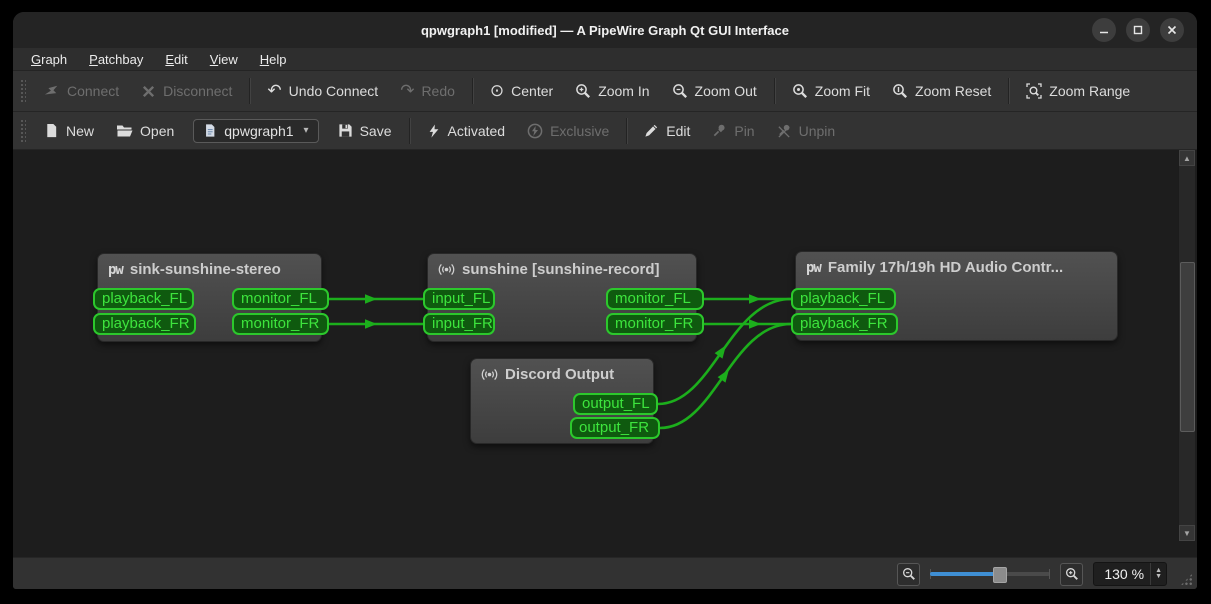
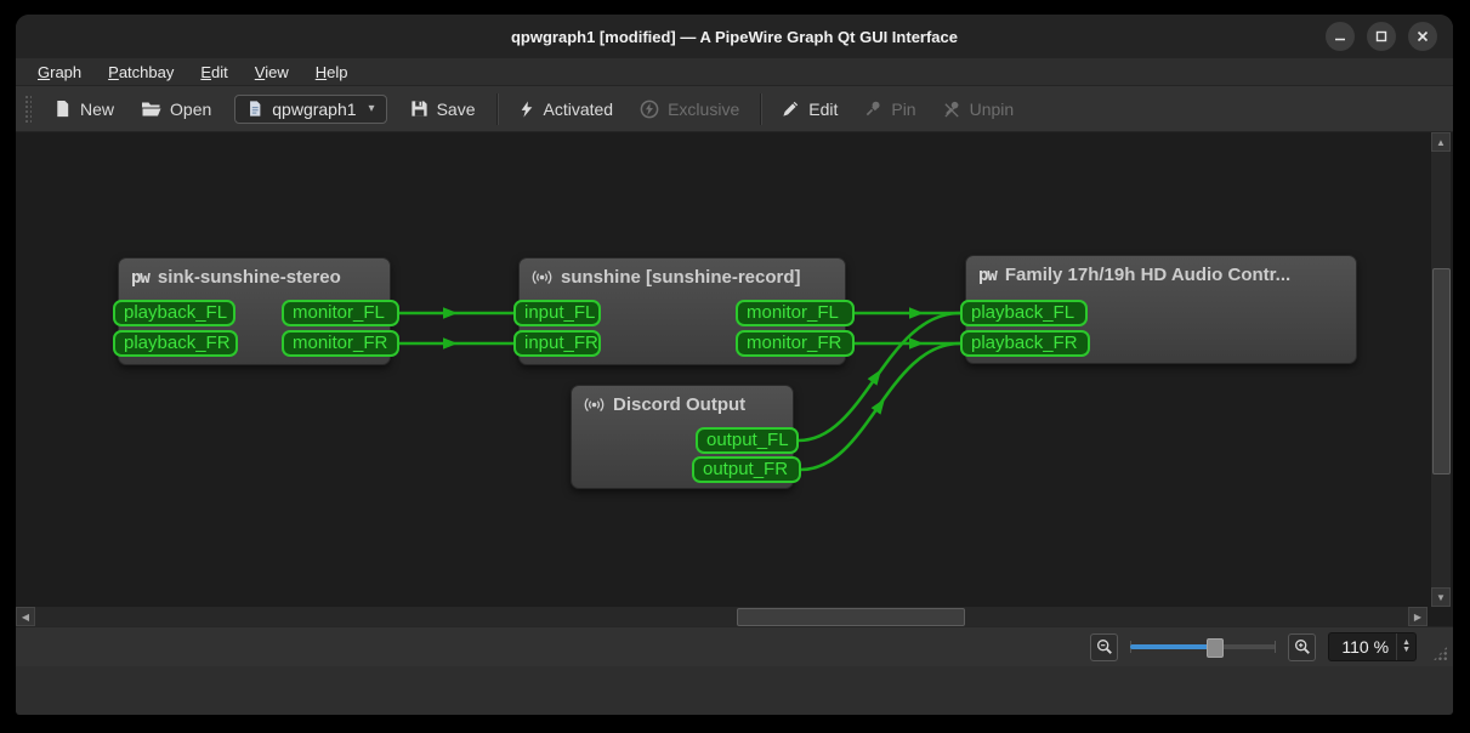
  qpwgraph1 [modified] — A PipeWire Graph Qt GUI Interface
  Graph
  Patchbay
  Edit
  View
  Help
- Connect
- Disconnect
- ↶
- Undo Connect
- ↷
- Redo
- ⊙
- Center
- Zoom In
- Zoom Out
- Zoom Fit
- Zoom Reset
- Zoom Range
  New
  Open
  qpwgraph1
  ▾
  Save
  Activated
  Exclusive
  Edit
  Pin
  Unpin
  pw
  sink-sunshine-stereo
  sunshine [sunshine-record]
  pw
  Family 17h/19h HD Audio Contr...
  Discord Output
  playback_FL
  playback_FR
  monitor_FL
  monitor_FR
  input_FL
  input_FR
  monitor_FL
  monitor_FR
  playback_FL
  playback_FR
  output_FL
  output_FR
+ ◀
+ ▶
  ▲
  ▼
- 130 %
+ 110 %
